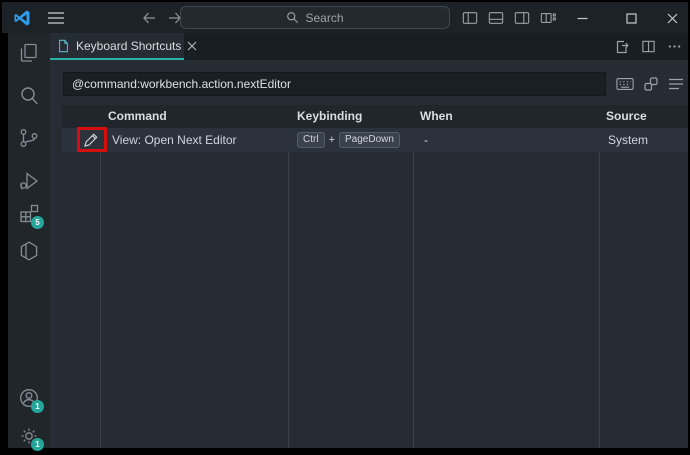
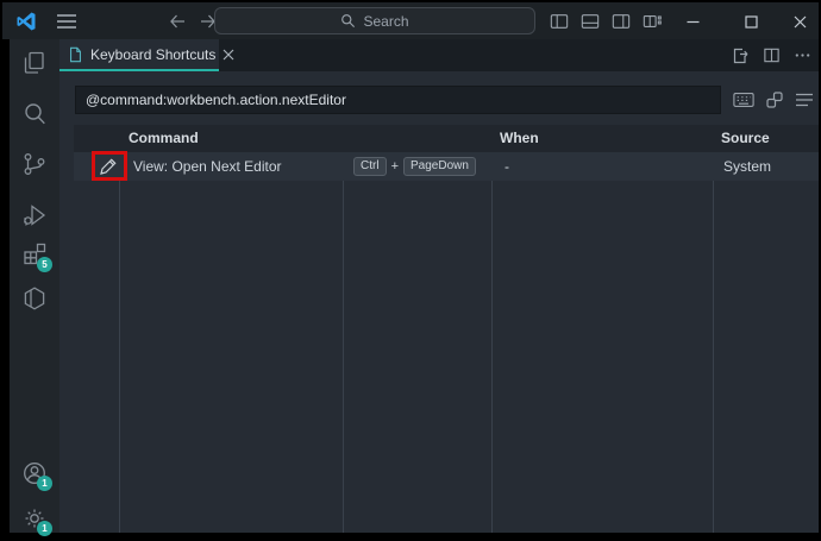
  Search
  5
  1
  1
  Keyboard Shortcuts
  @command:workbench.action.nextEditor
  Command
- Keybinding
  When
  Source
  View: Open Next Editor
  Ctrl
  +
  PageDown
  -
  System
